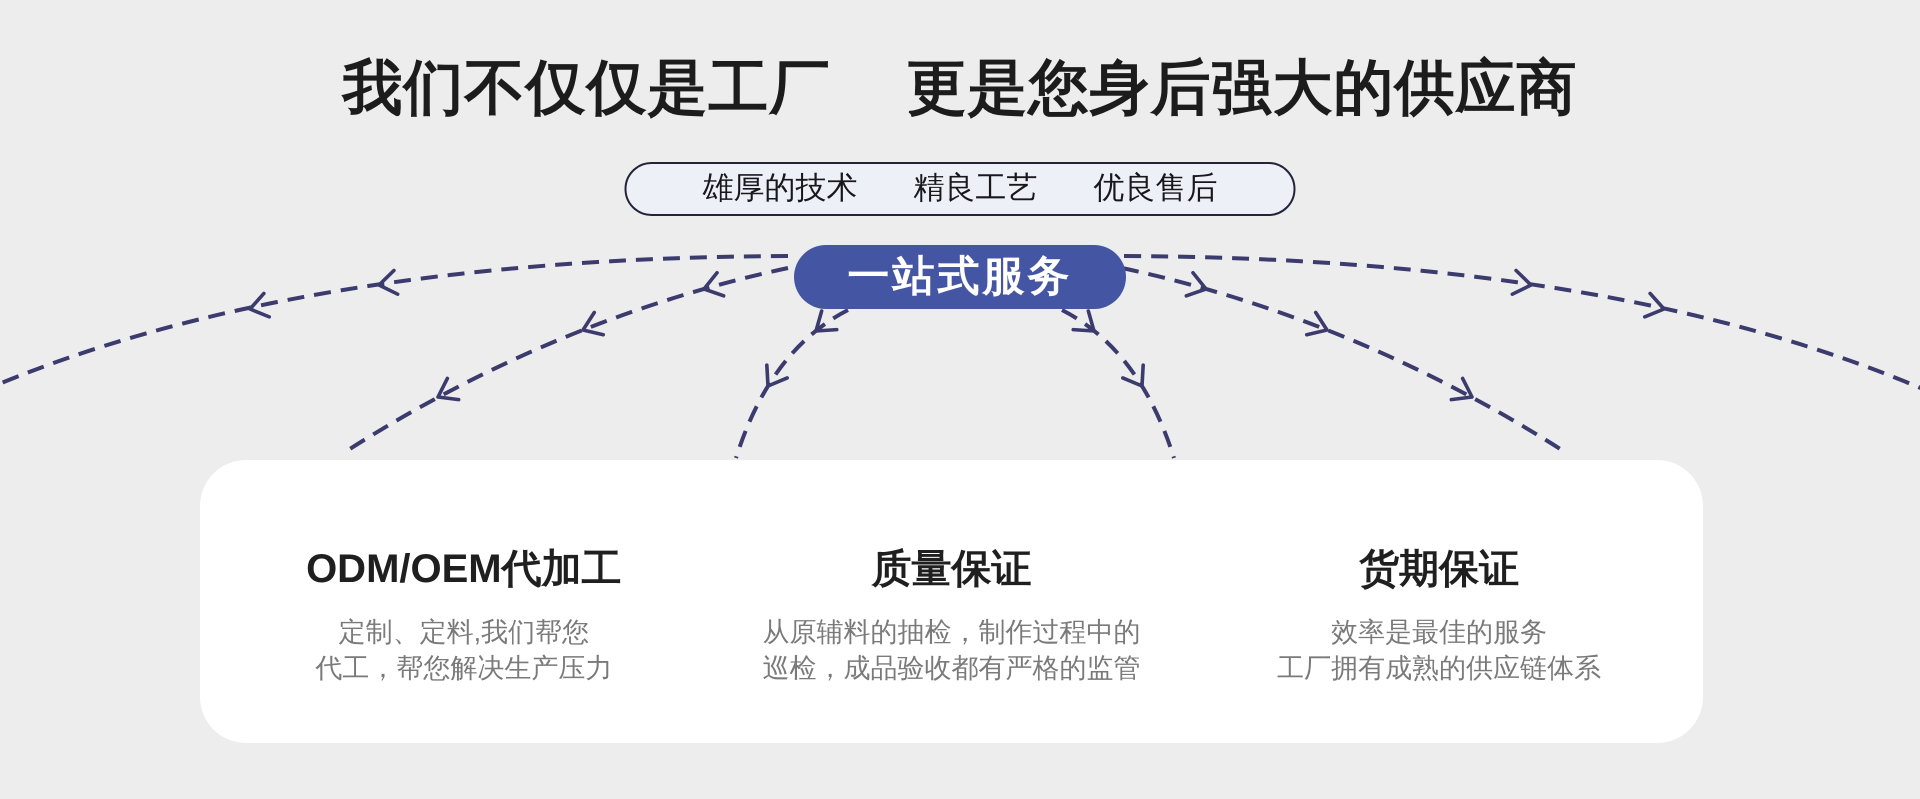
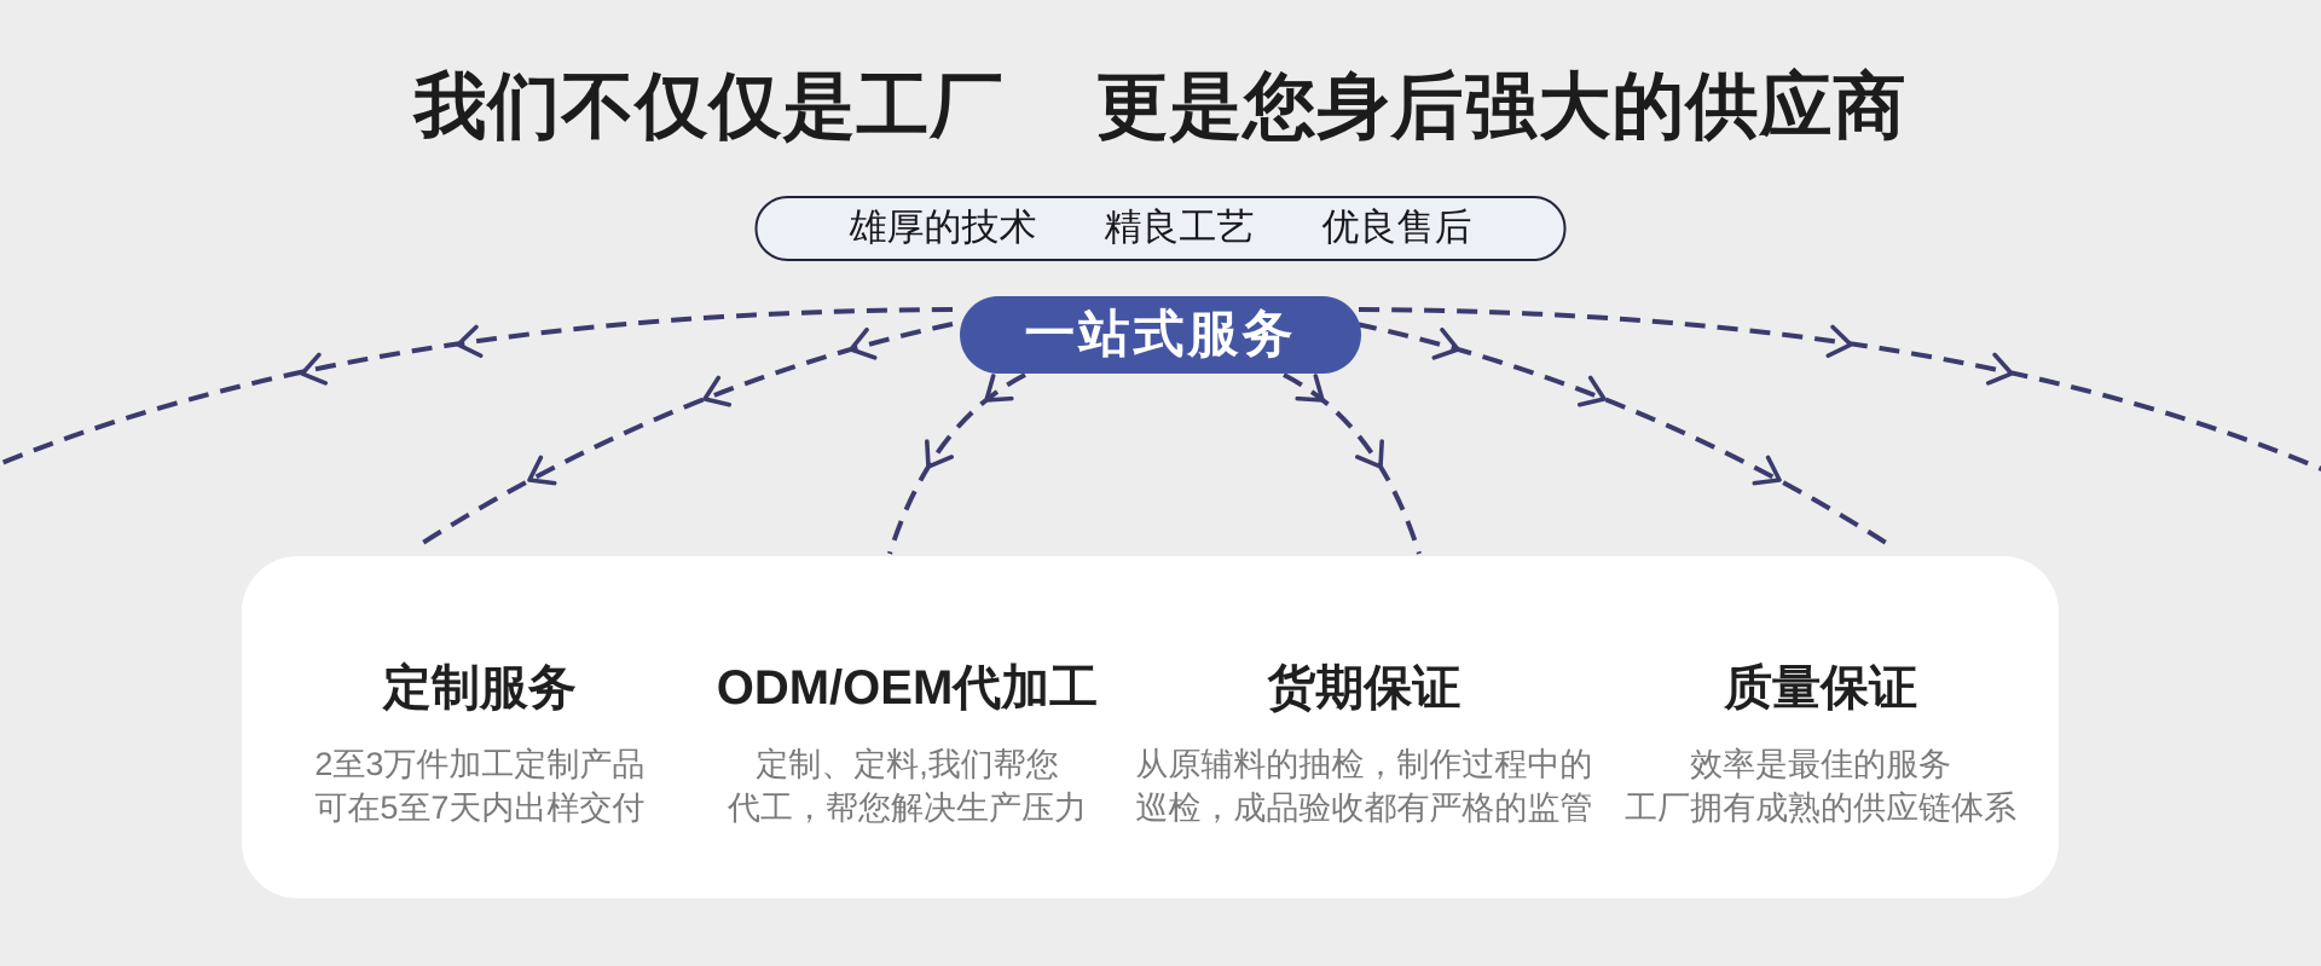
  我们不仅仅是工厂
  更是您身后强大的供应商
  雄厚的技术
  精良工艺
  优良售后
  一站式服务
+ 定制服务
+ 2至3万件加工定制产品
+ 可在5至7天内出样交付
  ODM/OEM代加工
  定制、定料,我们帮您
  代工，帮您解决生产压力
- 质量保证
+ 货期保证
  从原辅料的抽检，制作过程中的
  巡检，成品验收都有严格的监管
- 货期保证
+ 质量保证
  效率是最佳的服务
  工厂拥有成熟的供应链体系
